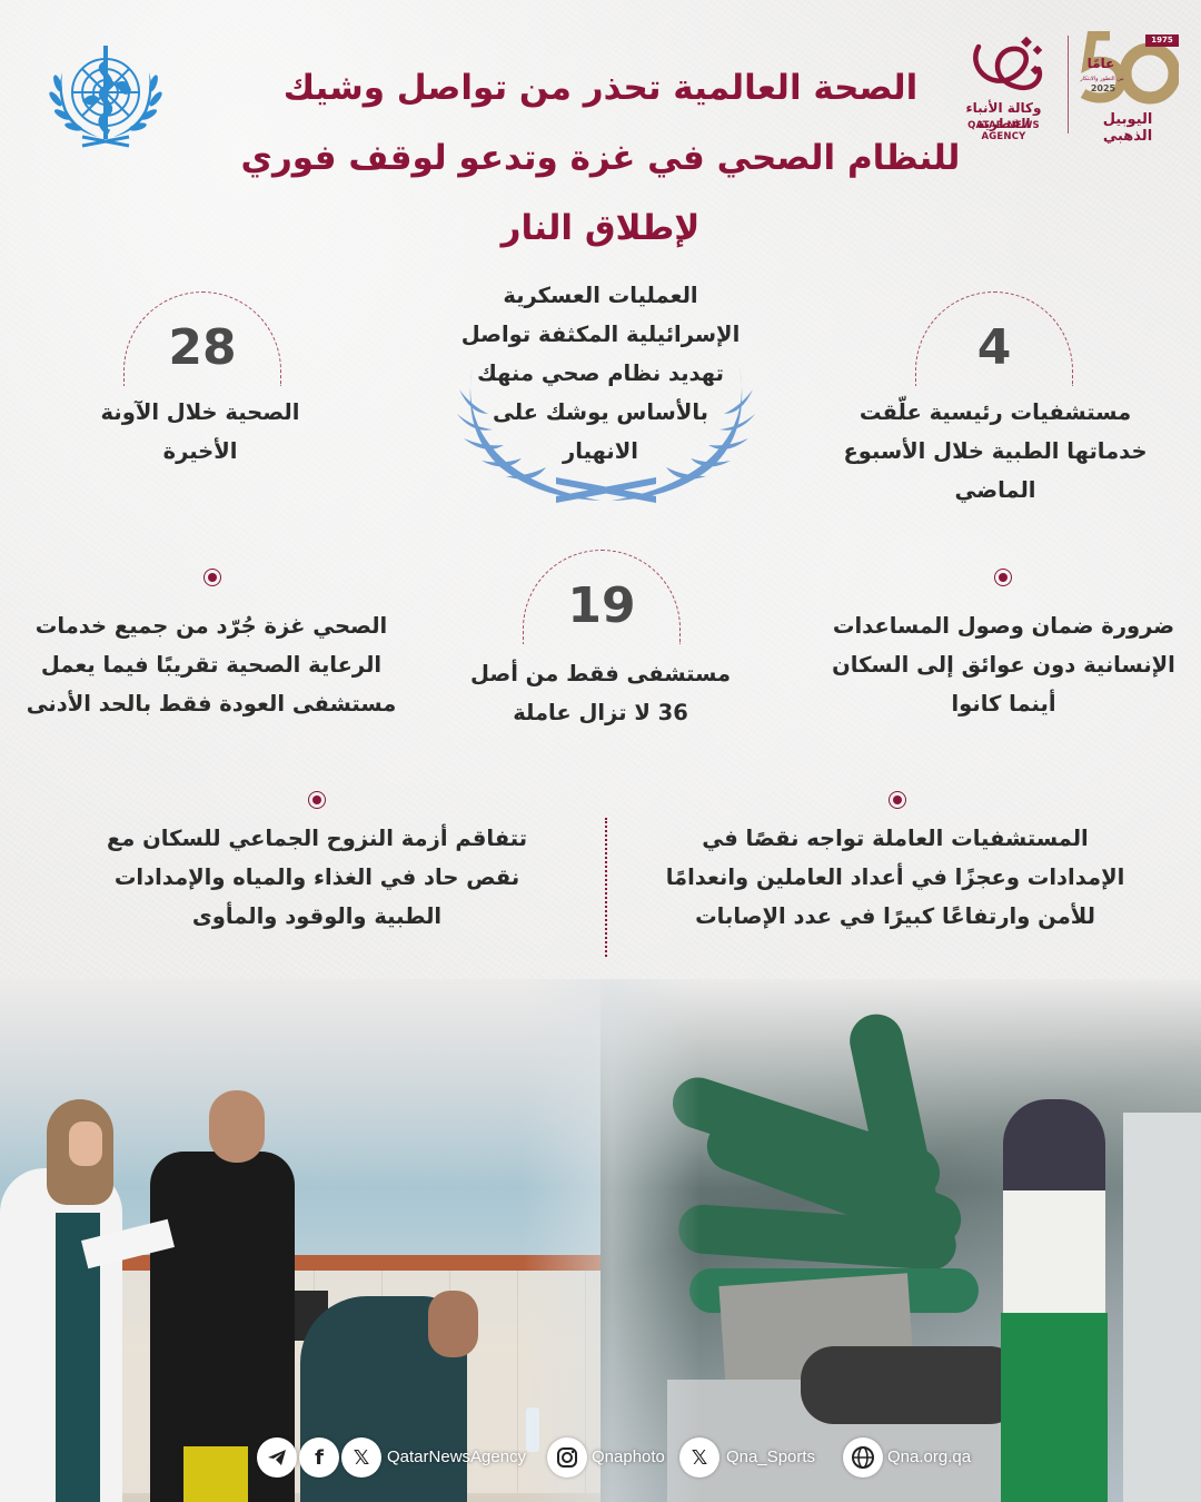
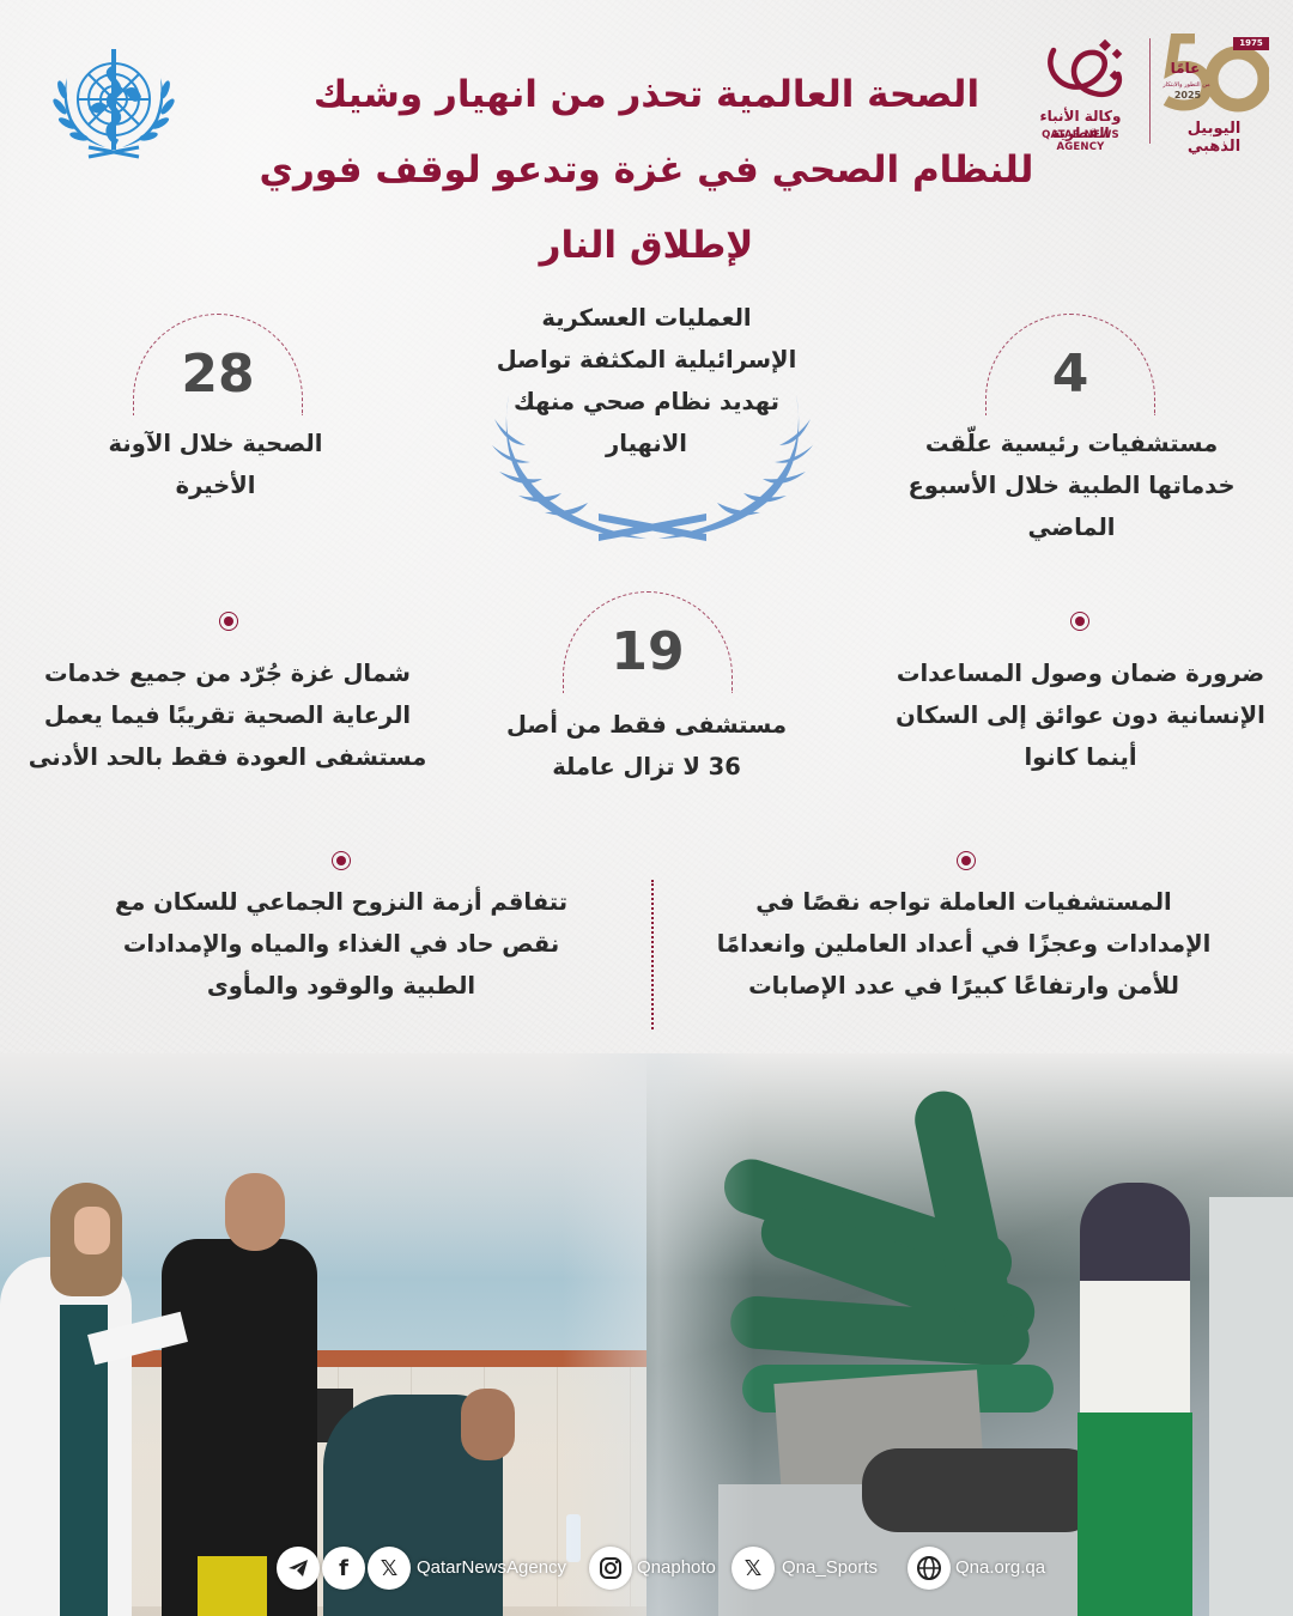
- الصحة العالمية تحذر من تواصل وشيك
+ الصحة العالمية تحذر من انهيار وشيك
  للنظام الصحي في غزة وتدعو لوقف فوري
  لإطلاق النار
  وكالة الأنباء القطرية
  QATAR NEWS AGENCY
  1975
  عامًا
  2025
  اليوبيل الذهبي
  العمليات العسكرية
  الإسرائيلية المكثفة تواصل
  تهديد نظام صحي منهك
- بالأساس يوشك على
  الانهيار
  28
  الصحية خلال الآونة
  الأخيرة
  4
  مستشفيات رئيسية علّقت
  خدماتها الطبية خلال الأسبوع
  الماضي
  19
  مستشفى فقط من أصل
  36 لا تزال عاملة
- الصحي غزة جُرّد من جميع خدمات
+ شمال غزة جُرّد من جميع خدمات
  الرعاية الصحية تقريبًا فيما يعمل
  مستشفى العودة فقط بالحد الأدنى
  ضرورة ضمان وصول المساعدات
  الإنسانية دون عوائق إلى السكان
  أينما كانوا
  تتفاقم أزمة النزوح الجماعي للسكان مع
  نقص حاد في الغذاء والمياه والإمدادات
  الطبية والوقود والمأوى
  المستشفيات العاملة تواجه نقصًا في
  الإمدادات وعجزًا في أعداد العاملين وانعدامًا
  للأمن وارتفاعًا كبيرًا في عدد الإصابات
  f
  𝕏
  QatarNewsAgency
  Qnaphoto
  𝕏
  Qna_Sports
  Qna.org.qa
